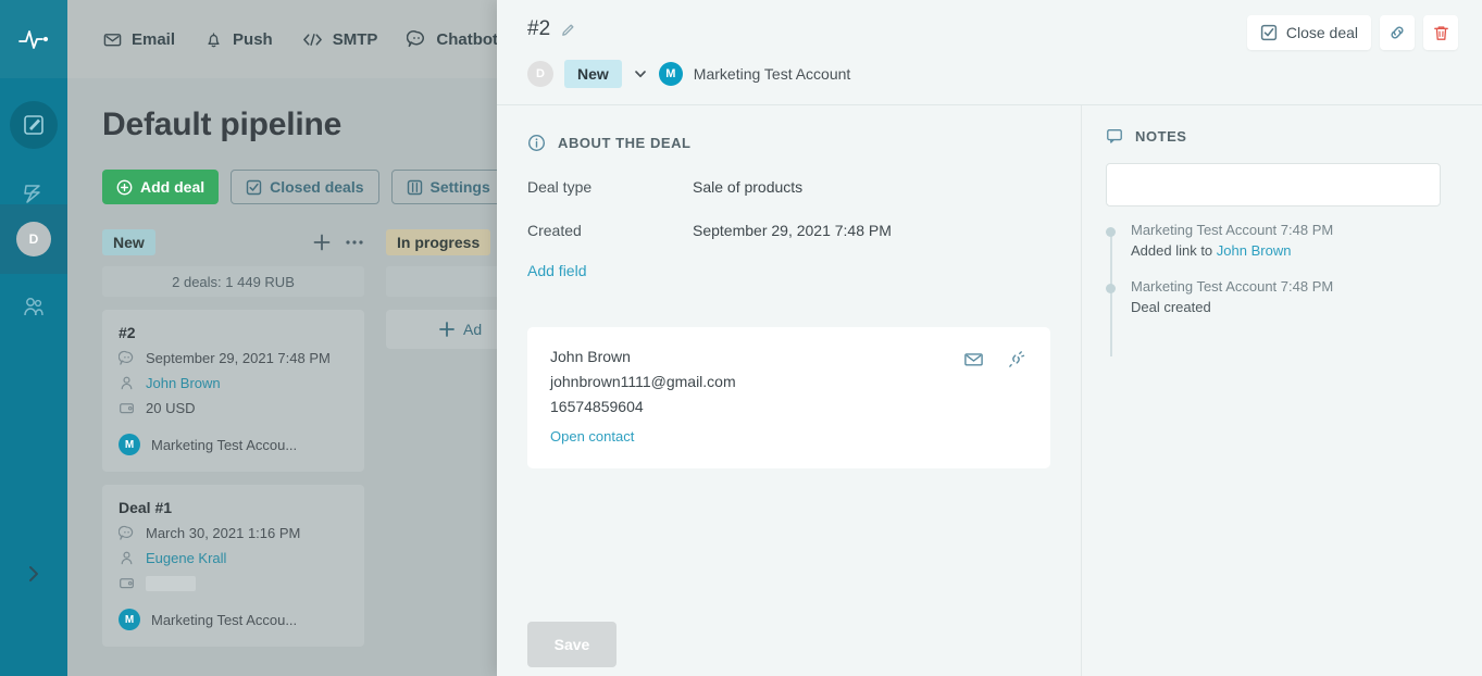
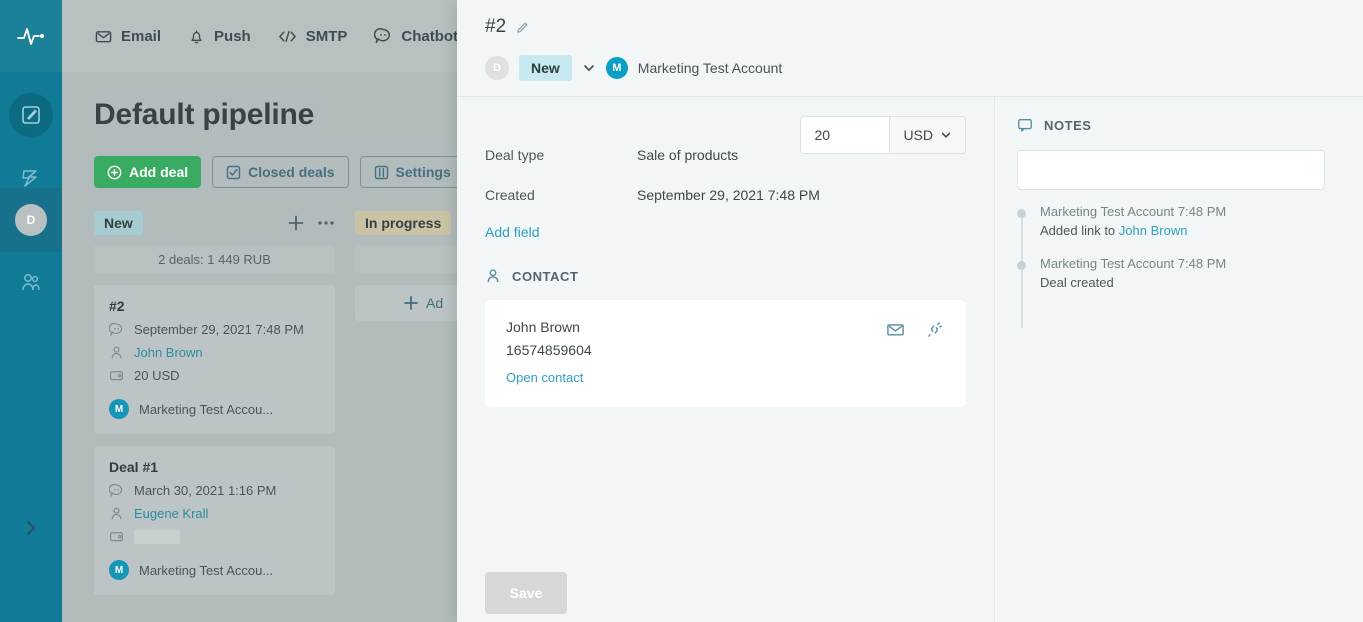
  D
  Email
  Push
  SMTP
  Chatbot
  Default pipeline
  Add deal
  Closed deals
  Settings
  New
  2 deals: 1 449 RUB
  #2
  September 29, 2021 7:48 PM
  John Brown
  20 USD
  M
  Marketing Test Accou...
  Deal #1
  March 30, 2021 1:16 PM
  Eugene Krall
  M
  Marketing Test Accou...
  In progress
  Ad
  #2
  D
  New
  M
  Marketing Test Account
- Close deal
- ABOUT THE DEAL
  Deal type
  Sale of products
  Created
  September 29, 2021 7:48 PM
  Add field
+ 20
+ USD
+ CONTACT
  John Brown
- johnbrown1111@gmail.com
  16574859604
  Open contact
  Save
  NOTES
  Marketing Test Account 7:48 PM
  Added link to John Brown
  Marketing Test Account 7:48 PM
  Deal created
